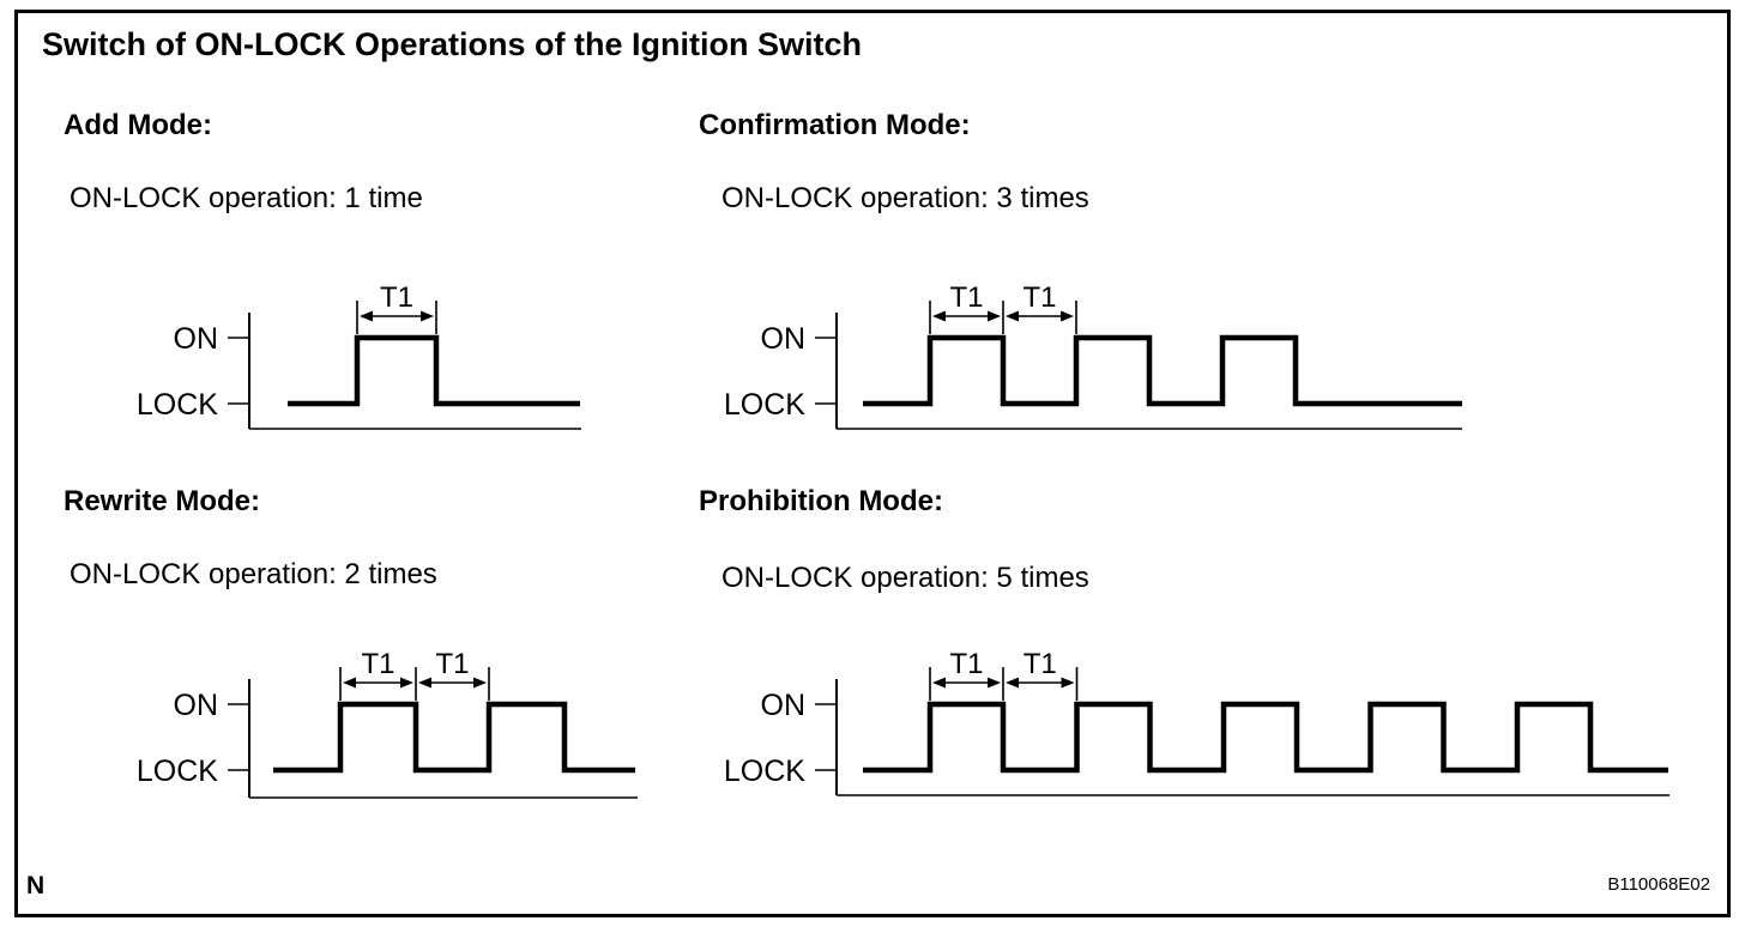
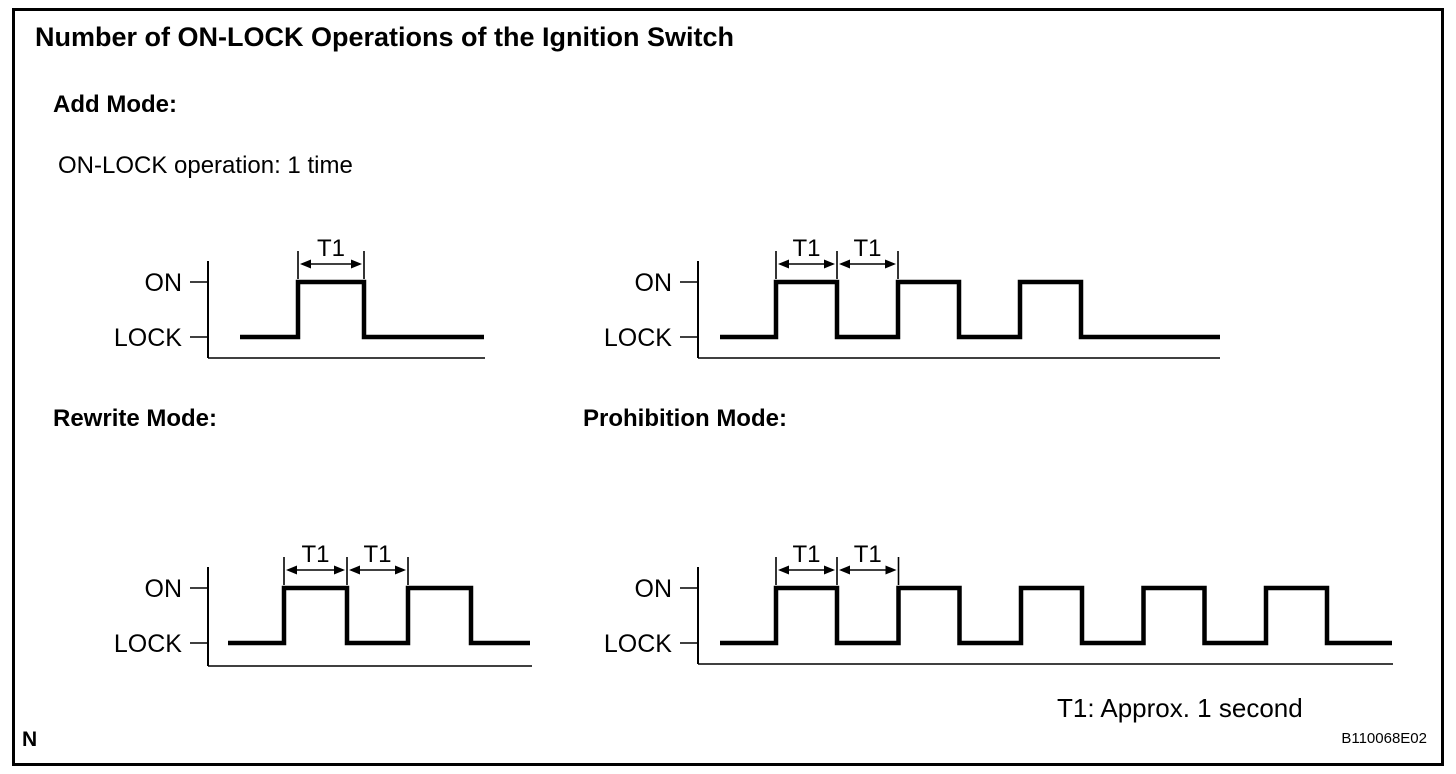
- Switch of ON-LOCK Operations of the Ignition Switch
+ Number of ON-LOCK Operations of the Ignition Switch
  Add Mode:
  ON-LOCK operation: 1 time
- Confirmation Mode:
- ON-LOCK operation: 3 times
  Rewrite Mode:
- ON-LOCK operation: 2 times
  Prohibition Mode:
- ON-LOCK operation: 5 times
  ON
  LOCK
  T1
  ON
  LOCK
  T1
  T1
  ON
  LOCK
  T1
  T1
  ON
  LOCK
  T1
  T1
+ T1: Approx. 1 second
  B110068E02
  N
